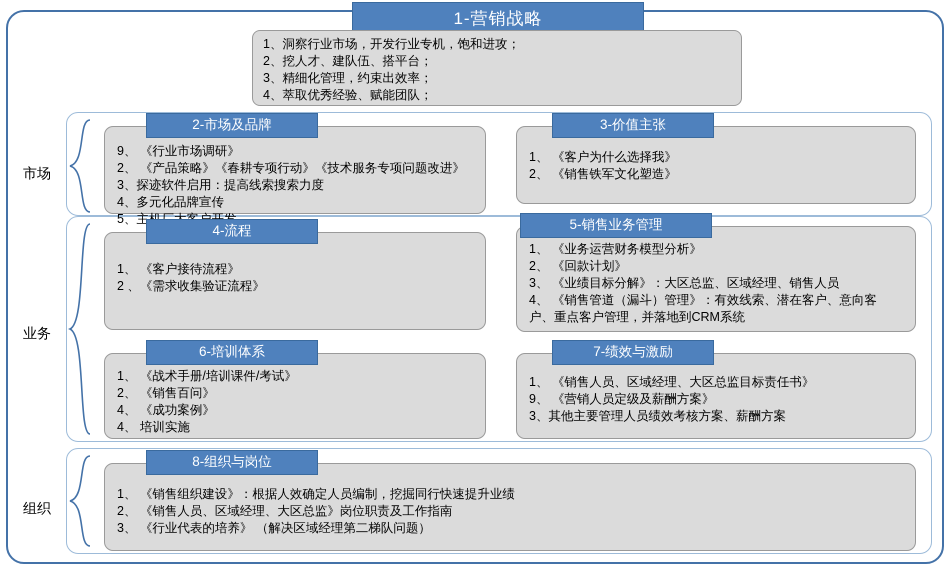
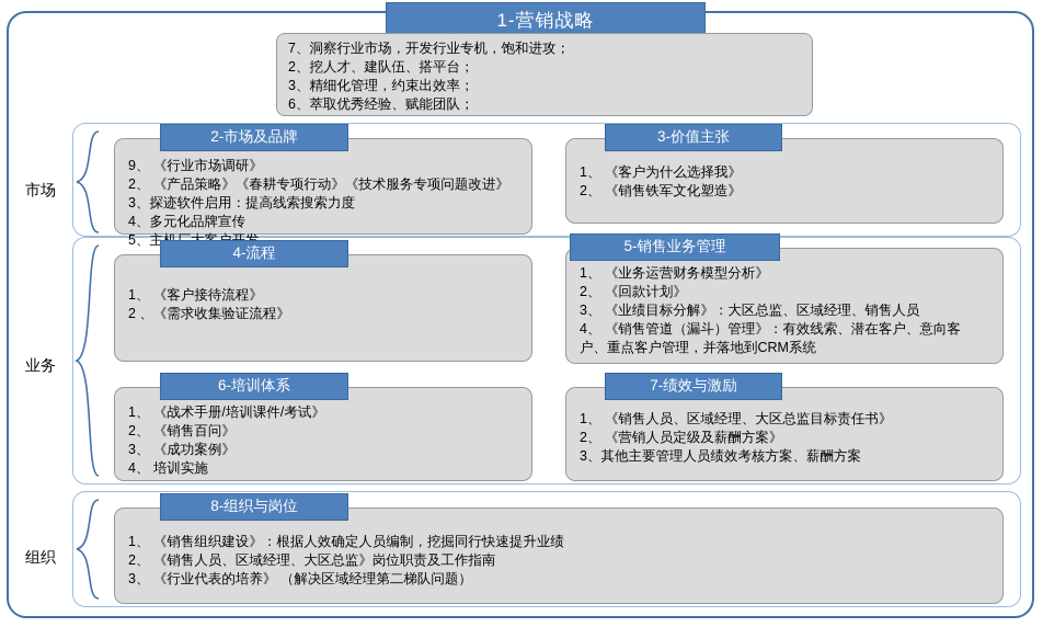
  1-营销战略
- 1、洞察行业市场，开发行业专机，饱和进攻；
+ 7、洞察行业市场，开发行业专机，饱和进攻；
  2、挖人才、建队伍、搭平台；
  3、精细化管理，约束出效率；
- 4、萃取优秀经验、赋能团队；
+ 6、萃取优秀经验、赋能团队；
  市场
  业务
  组织
  2-市场及品牌
  9、 《行业市场调研》
  2、 《产品策略》《春耕专项行动》《技术服务专项问题改进》
  3、探迹软件启用：提高线索搜索力度
  4、多元化品牌宣传
  3-价值主张
  1、 《客户为什么选择我》
  2、 《销售铁军文化塑造》
  4-流程
  1、 《客户接待流程》
  2 、《需求收集验证流程》
  5-销售业务管理
  1、 《业务运营财务模型分析》
  2、 《回款计划》
  3、 《业绩目标分解》：大区总监、区域经理、销售人员
  4、 《销售管道（漏斗）管理》：有效线索、潜在客户、意向客
  户、重点客户管理，并落地到CRM系统
  6-培训体系
  1、 《战术手册/培训课件/考试》
  2、 《销售百问》
- 4、 《成功案例》
+ 3、 《成功案例》
  4、 培训实施
  7-绩效与激励
  1、 《销售人员、区域经理、大区总监目标责任书》
- 9、 《营销人员定级及薪酬方案》
+ 2、 《营销人员定级及薪酬方案》
  3、其他主要管理人员绩效考核方案、薪酬方案
  8-组织与岗位
  1、 《销售组织建设》：根据人效确定人员编制，挖掘同行快速提升业绩
  2、 《销售人员、区域经理、大区总监》岗位职责及工作指南
  3、 《行业代表的培养》 （解决区域经理第二梯队问题）
